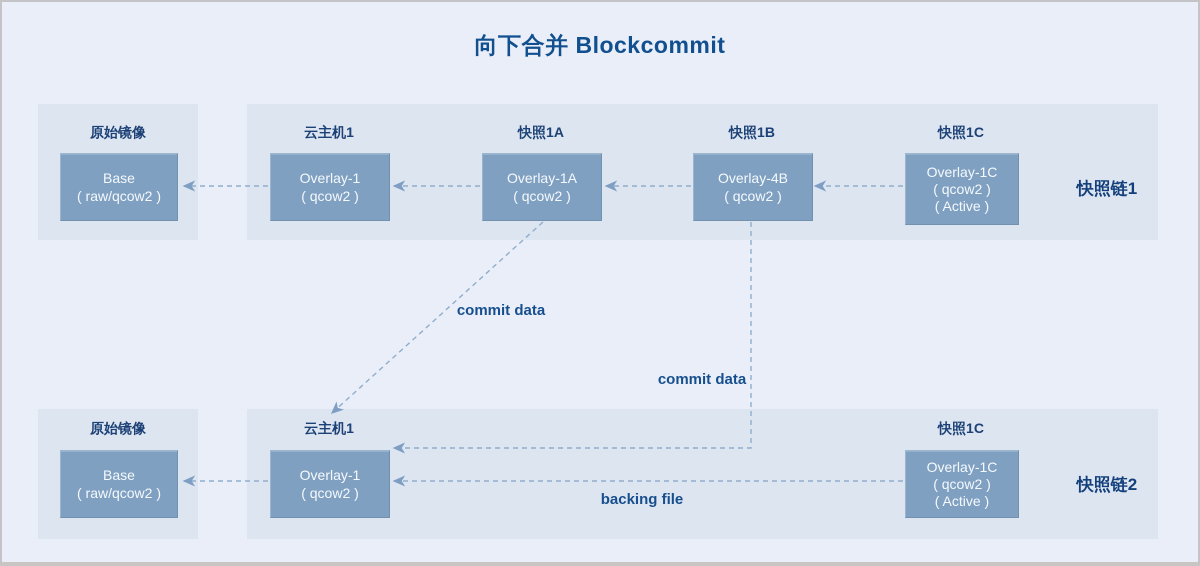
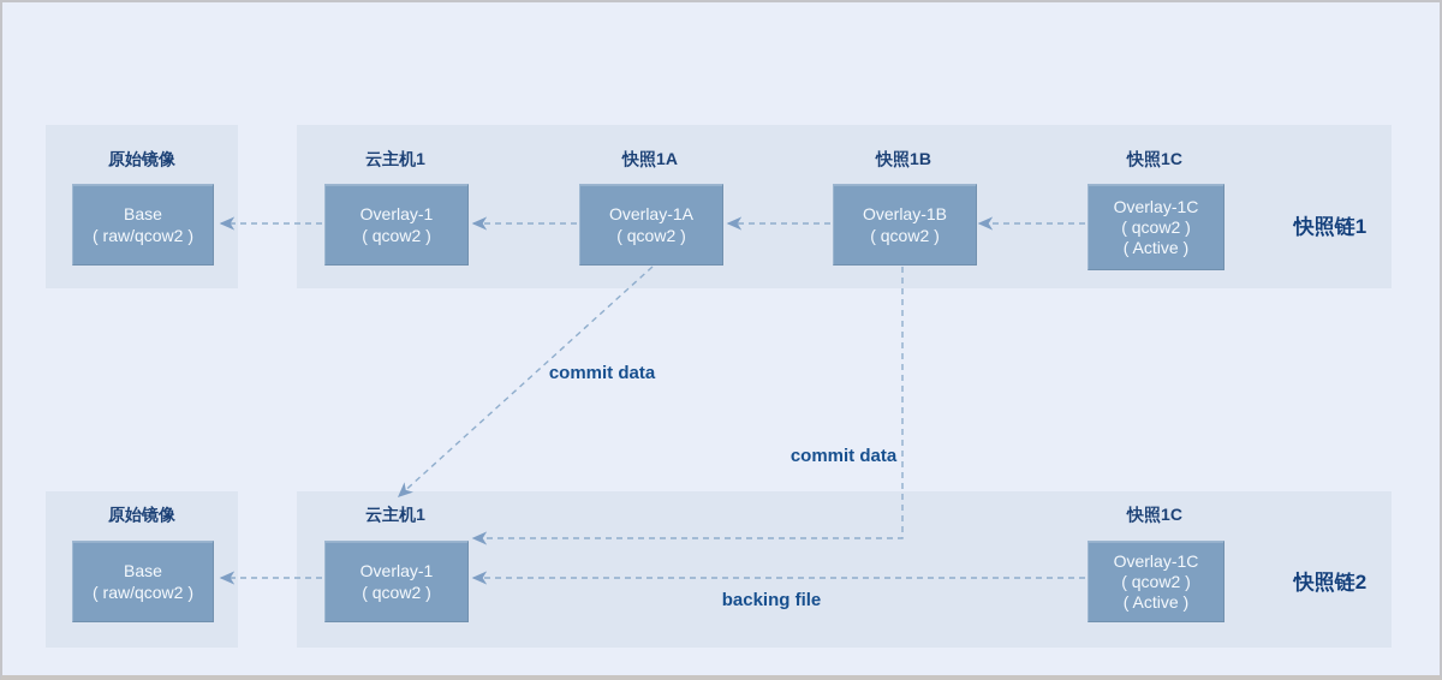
- 向下合并 Blockcommit
  原始镜像
  云主机1
  快照1A
  快照1B
  快照1C
  快照链1
  Base
  ( raw/qcow2 )
  Overlay-1
  ( qcow2 )
  Overlay-1A
  ( qcow2 )
- Overlay-4B
+ Overlay-1B
  ( qcow2 )
  Overlay-1C
  ( qcow2 )
  ( Active )
  commit data
  commit data
  backing file
  原始镜像
  云主机1
  快照1C
  快照链2
  Base
  ( raw/qcow2 )
  Overlay-1
  ( qcow2 )
  Overlay-1C
  ( qcow2 )
  ( Active )
